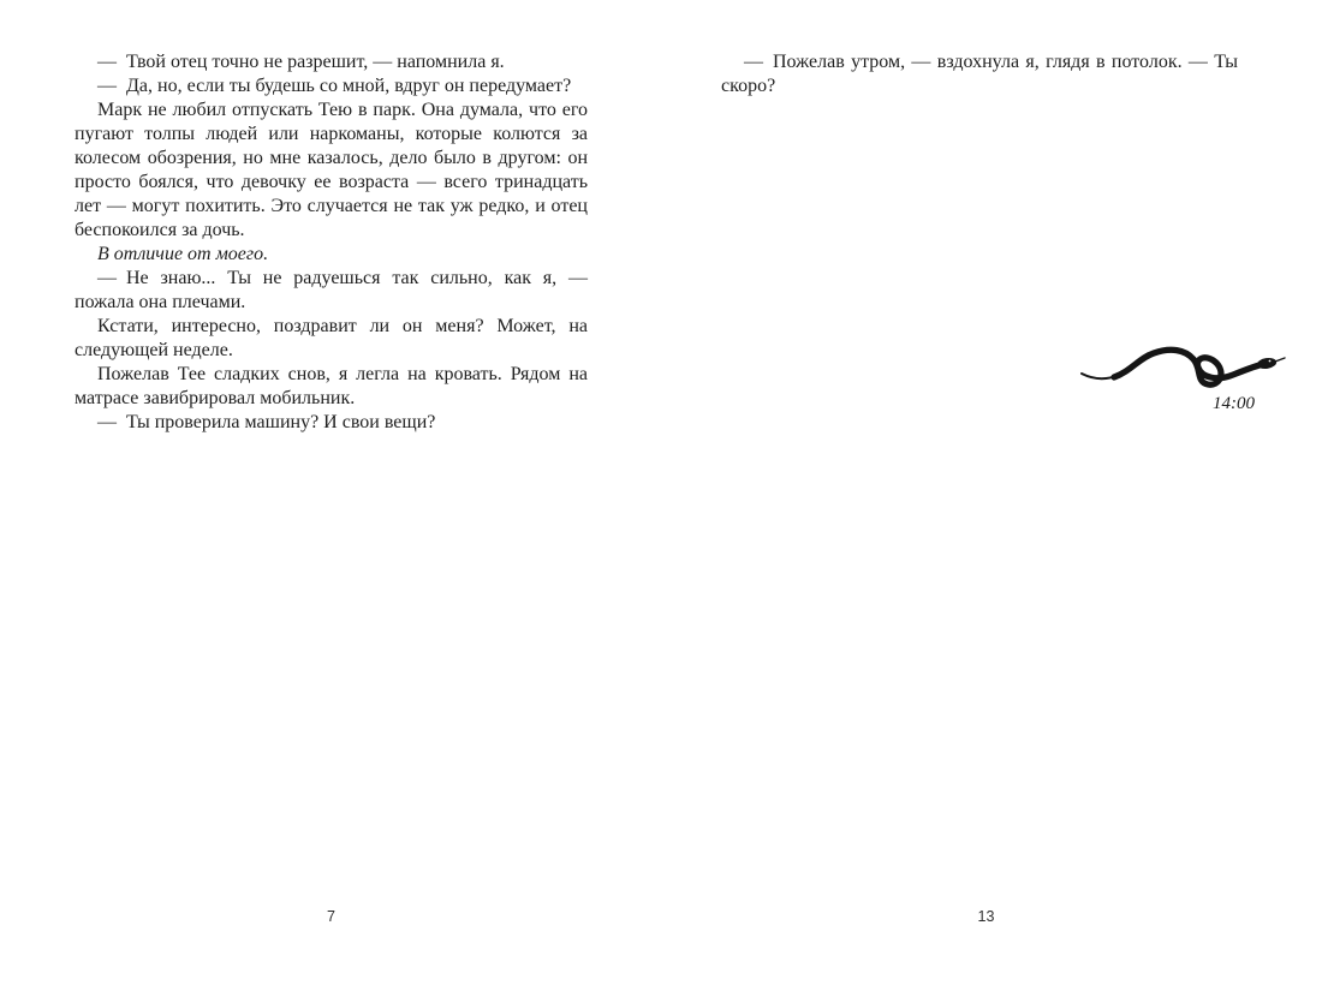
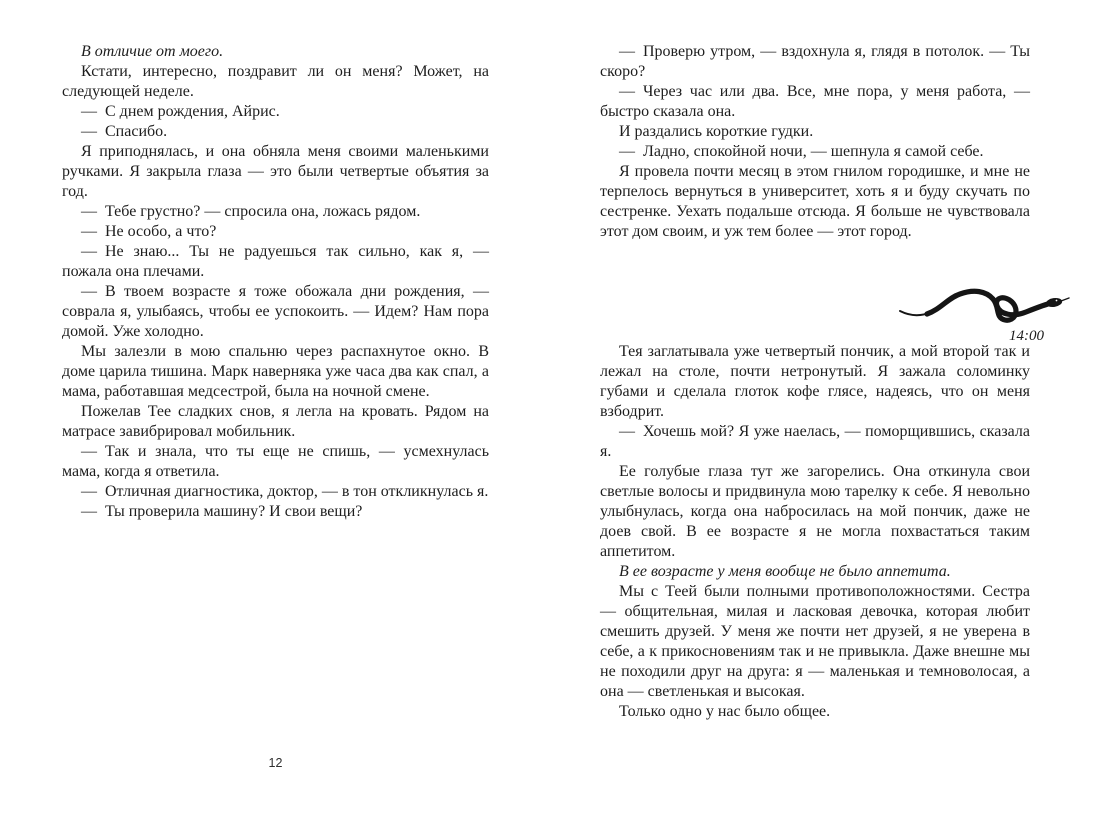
- — Твой отец точно не разрешит, — напомнила я.
- — Да, но, если ты будешь со мной, вдруг он передумает?
- Марк не любил отпускать Тею в парк. Она думала, что его пугают толпы людей или наркоманы, которые колются за колесом обозрения, но мне казалось, дело было в другом: он просто боялся, что девочку ее возраста — всего тринадцать лет — могут похитить. Это случается не так уж редко, и отец беспокоился за дочь.
  В отличие от моего.
- — Не знаю... Ты не радуешься так сильно, как я, — пожала она плечами.
+ Кстати, интересно, поздравит ли он меня? Может, на следующей неделе.
+ — С днем рождения, Айрис.
+ — Спасибо.
+ Я приподнялась, и она обняла меня своими маленькими ручками. Я закрыла глаза — это были четвертые объятия за год.
+ — Тебе грустно? — спросила она, ложась рядом.
+ — Не особо, а что?
- Кстати, интересно, поздравит ли он меня? Может, на следующей неделе.
+ — Не знаю... Ты не радуешься так сильно, как я, — пожала она плечами.
+ — В твоем возрасте я тоже обожала дни рождения, — соврала я, улыбаясь, чтобы ее успокоить. — Идем? Нам пора домой. Уже холодно.
+ Мы залезли в мою спальню через распахнутое окно. В доме царила тишина. Марк наверняка уже часа два как спал, а мама, работавшая медсестрой, была на ночной смене.
  Пожелав Тее сладких снов, я легла на кровать. Рядом на матрасе завибрировал мобильник.
+ — Так и знала, что ты еще не спишь, — усмехнулась мама, когда я ответила.
+ — Отличная диагностика, доктор, — в тон откликнулась я.
  — Ты проверила машину? И свои вещи?
- — Пожелав утром, — вздохнула я, глядя в потолок. — Ты скоро?
+ — Проверю утром, — вздохнула я, глядя в потолок. — Ты скоро?
+ — Через час или два. Все, мне пора, у меня работа, — быстро сказала она.
+ И раздались короткие гудки.
+ — Ладно, спокойной ночи, — шепнула я самой себе.
+ Я провела почти месяц в этом гнилом городишке, и мне не терпелось вернуться в университет, хоть я и буду скучать по сестренке. Уехать подальше отсюда. Я больше не чувствовала этот дом своим, и уж тем более — этот город.
+ Тея заглатывала уже четвертый пончик, а мой второй так и лежал на столе, почти нетронутый. Я зажала соломинку губами и сделала глоток кофе глясе, надеясь, что он меня взбодрит.
+ — Хочешь мой? Я уже наелась, — поморщившись, сказала я.
+ Ее голубые глаза тут же загорелись. Она откинула свои светлые волосы и придвинула мою тарелку к себе. Я невольно улыбнулась, когда она набросилась на мой пончик, даже не доев свой. В ее возрасте я не могла похвастаться таким аппетитом.
+ В ее возрасте у меня вообще не было аппетита.
+ Мы с Теей были полными противоположностями. Сестра — общительная, милая и ласковая девочка, которая любит смешить друзей. У меня же почти нет друзей, я не уверена в себе, а к прикосновениям так и не привыкла. Даже внешне мы не походили друг на друга: я — маленькая и темноволосая, а она — светленькая и высокая.
+ Только одно у нас было общее.
  14:00
- 7
+ 12
- 13
